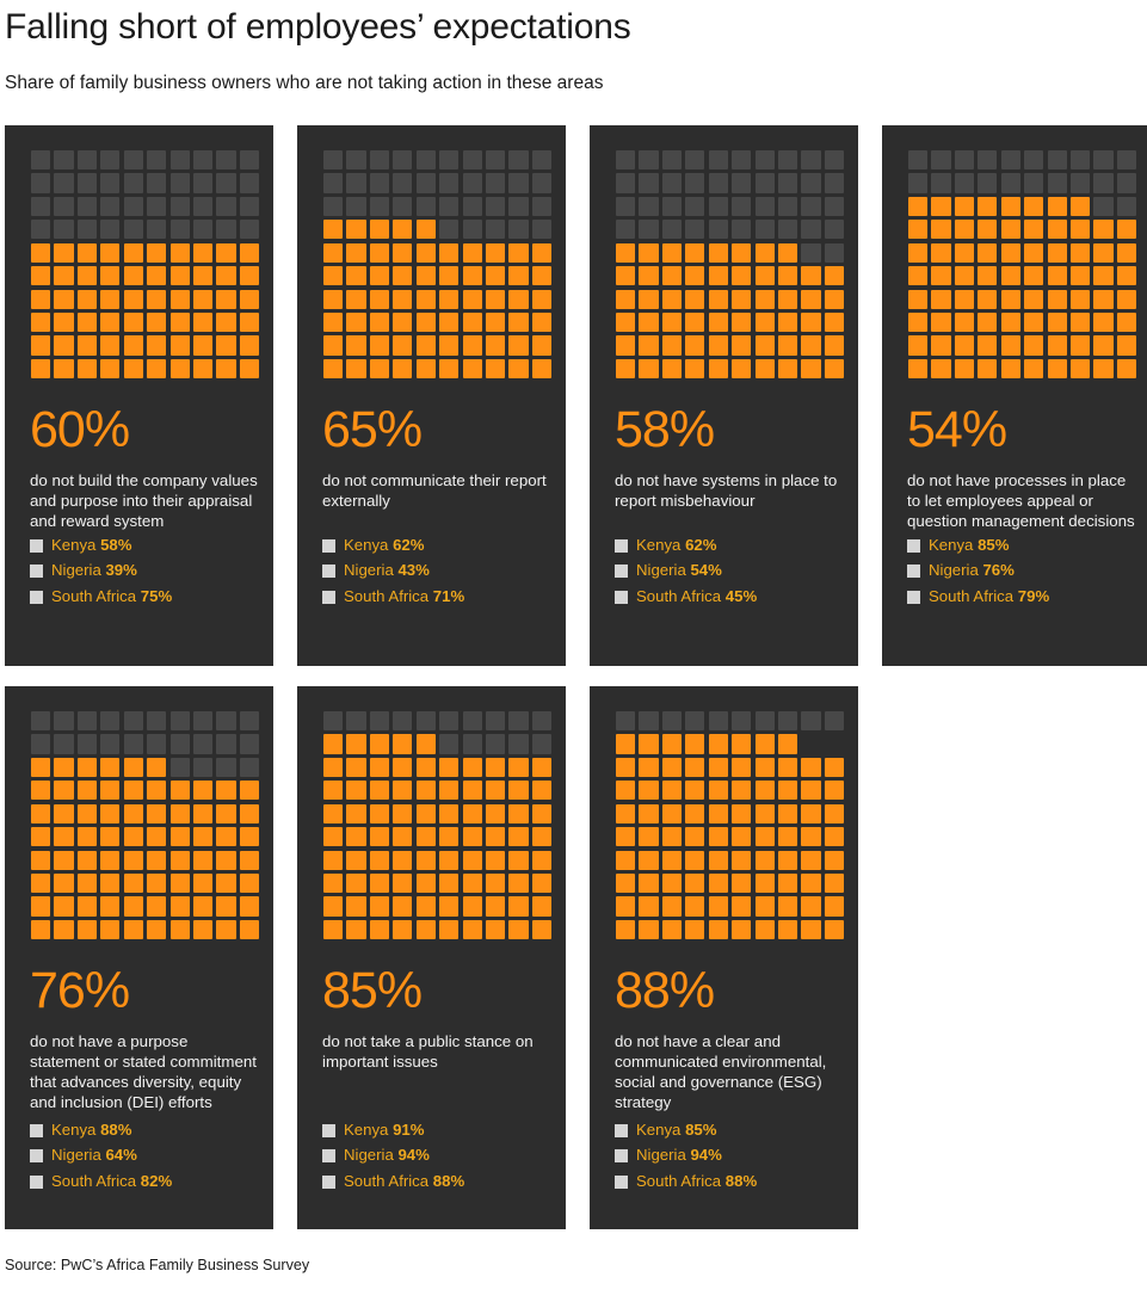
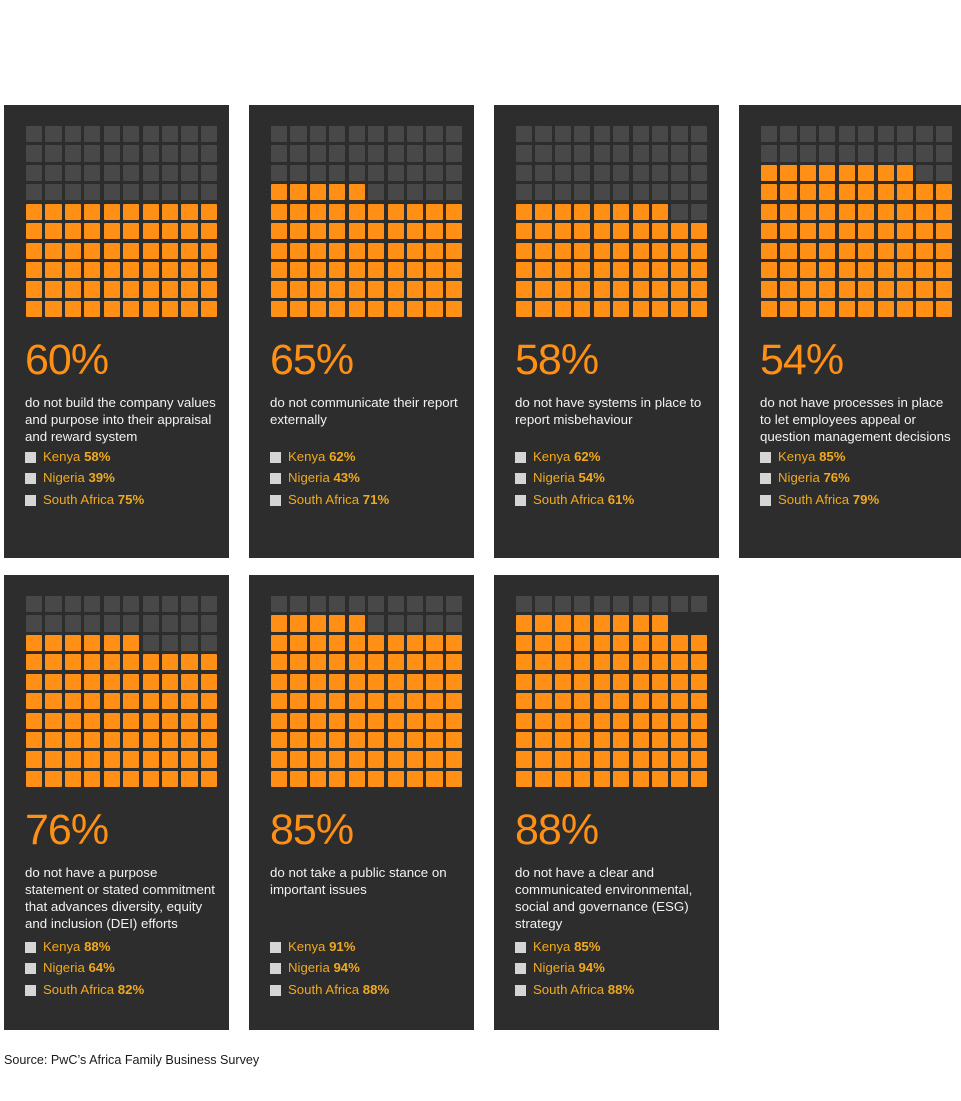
- Falling short of employees’ expectations
- Share of family business owners who are not taking action in these areas
  60%
  do not build the company values and purpose into their appraisal and reward system
  Kenya 58%
  Nigeria 39%
  South Africa 75%
  65%
  do not communicate their report externally
  Kenya 62%
  Nigeria 43%
  South Africa 71%
  58%
  do not have systems in place to report misbehaviour
  Kenya 62%
  Nigeria 54%
- South Africa 45%
+ South Africa 61%
  54%
  do not have processes in place to let employees appeal or question management decisions
  Kenya 85%
  Nigeria 76%
  South Africa 79%
  76%
  do not have a purpose statement or stated commitment that advances diversity, equity and inclusion (DEI) efforts
  Kenya 88%
  Nigeria 64%
  South Africa 82%
  85%
  do not take a public stance on important issues
  Kenya 91%
  Nigeria 94%
  South Africa 88%
  88%
  do not have a clear and communicated environmental, social and governance (ESG) strategy
  Kenya 85%
  Nigeria 94%
  South Africa 88%
  Source: PwC’s Africa Family Business Survey
